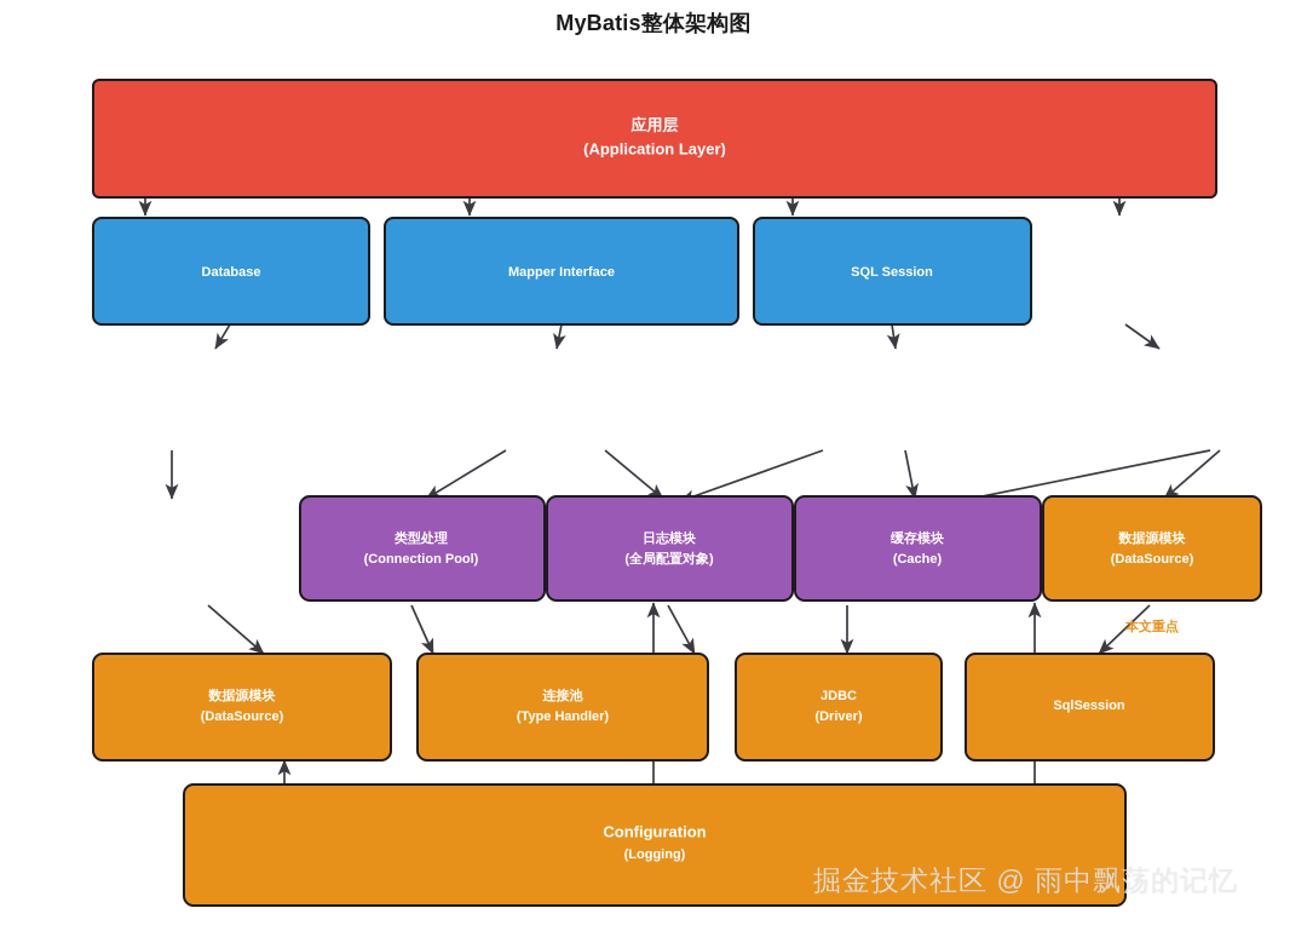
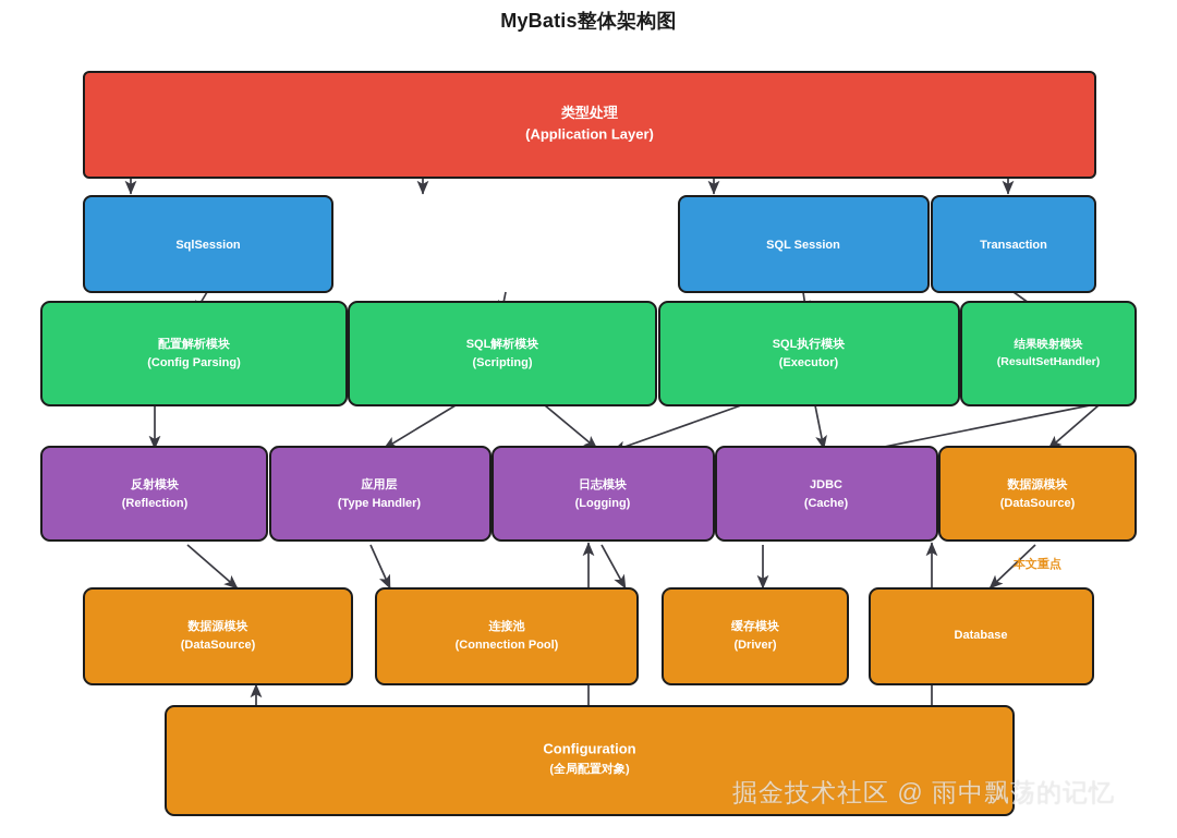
  MyBatis整体架构图
- 应用层
+ 类型处理
  (Application Layer)
- Database
+ SqlSession
- Mapper Interface
  SQL Session
+ Transaction
+ 配置解析模块
+ (Config Parsing)
+ SQL解析模块
+ (Scripting)
+ SQL执行模块
+ (Executor)
+ 结果映射模块
+ (ResultSetHandler)
+ 反射模块
+ (Reflection)
- 类型处理
+ 应用层
- (Connection Pool)
+ (Type Handler)
  日志模块
- (全局配置对象)
+ (Logging)
- 缓存模块
+ JDBC
  (Cache)
  数据源模块
  (DataSource)
  本文重点
  数据源模块
  (DataSource)
  连接池
- (Type Handler)
+ (Connection Pool)
- JDBC
+ 缓存模块
  (Driver)
- SqlSession
+ Database
  Configuration
- (Logging)
+ (全局配置对象)
  掘金技术社区 @ 雨中飘荡的记忆
